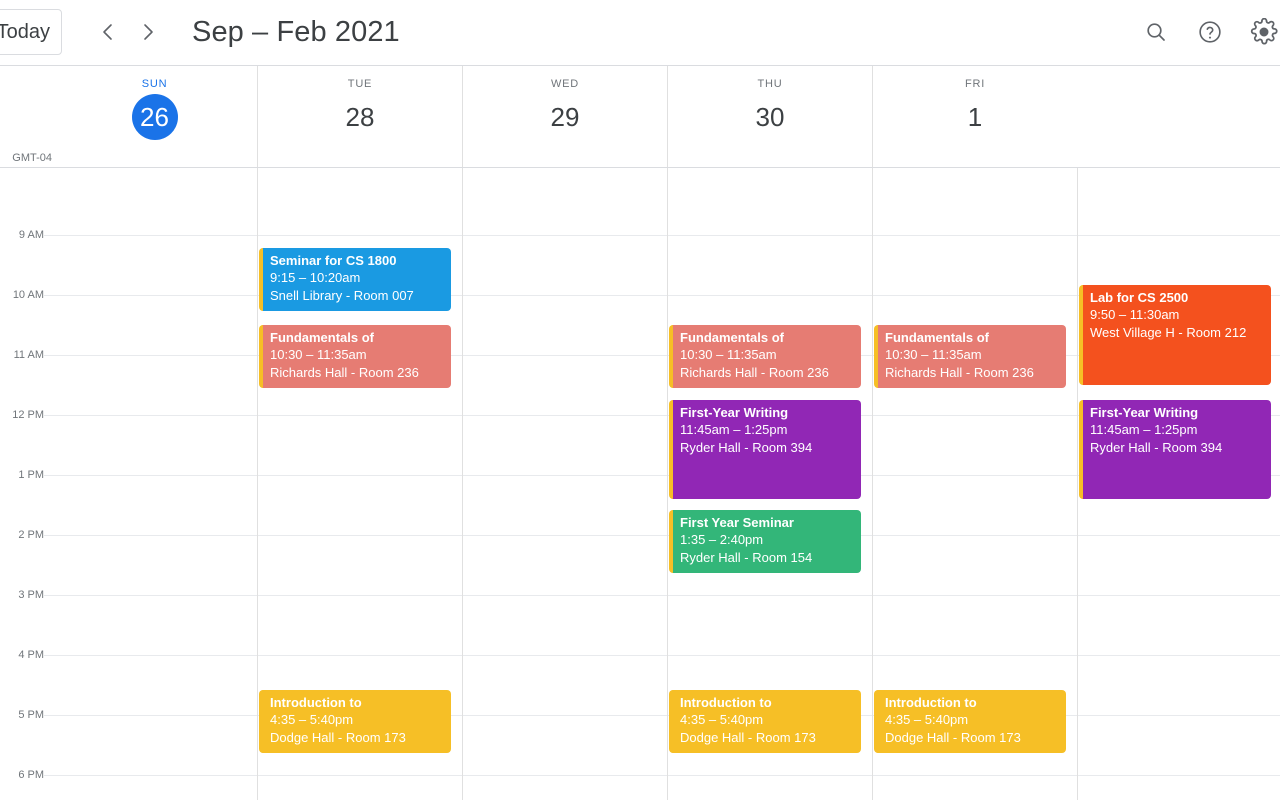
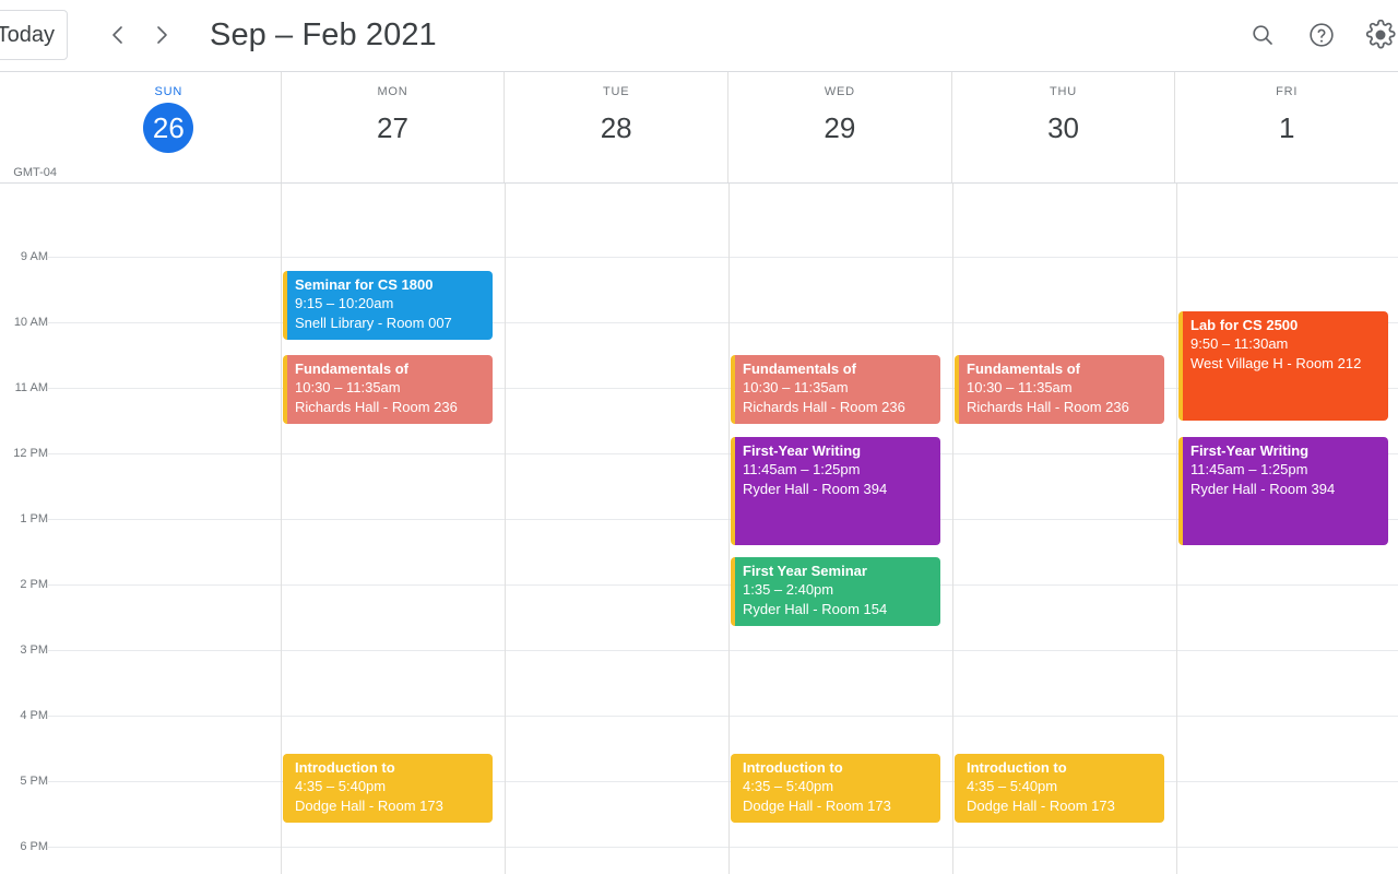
  Today
  Sep – Feb 2021
  GMT-04
  SUN
  26
+ MON
+ 27
  TUE
  28
  WED
  29
  THU
  30
  FRI
  1
  9 AM
  10 AM
  11 AM
  12 PM
  1 PM
  2 PM
  3 PM
  4 PM
  5 PM
  6 PM
  Seminar for CS 1800
  9:15 – 10:20am
  Snell Library - Room 007
  Fundamentals of
  10:30 – 11:35am
  Richards Hall - Room 236
  Introduction to
  4:35 – 5:40pm
  Dodge Hall - Room 173
  Fundamentals of
  10:30 – 11:35am
  Richards Hall - Room 236
  First-Year Writing
  11:45am – 1:25pm
  Ryder Hall - Room 394
  First Year Seminar
  1:35 – 2:40pm
  Ryder Hall - Room 154
  Introduction to
  4:35 – 5:40pm
  Dodge Hall - Room 173
  Fundamentals of
  10:30 – 11:35am
  Richards Hall - Room 236
  Introduction to
  4:35 – 5:40pm
  Dodge Hall - Room 173
  Lab for CS 2500
  9:50 – 11:30am
  West Village H - Room 212
  First-Year Writing
  11:45am – 1:25pm
  Ryder Hall - Room 394
